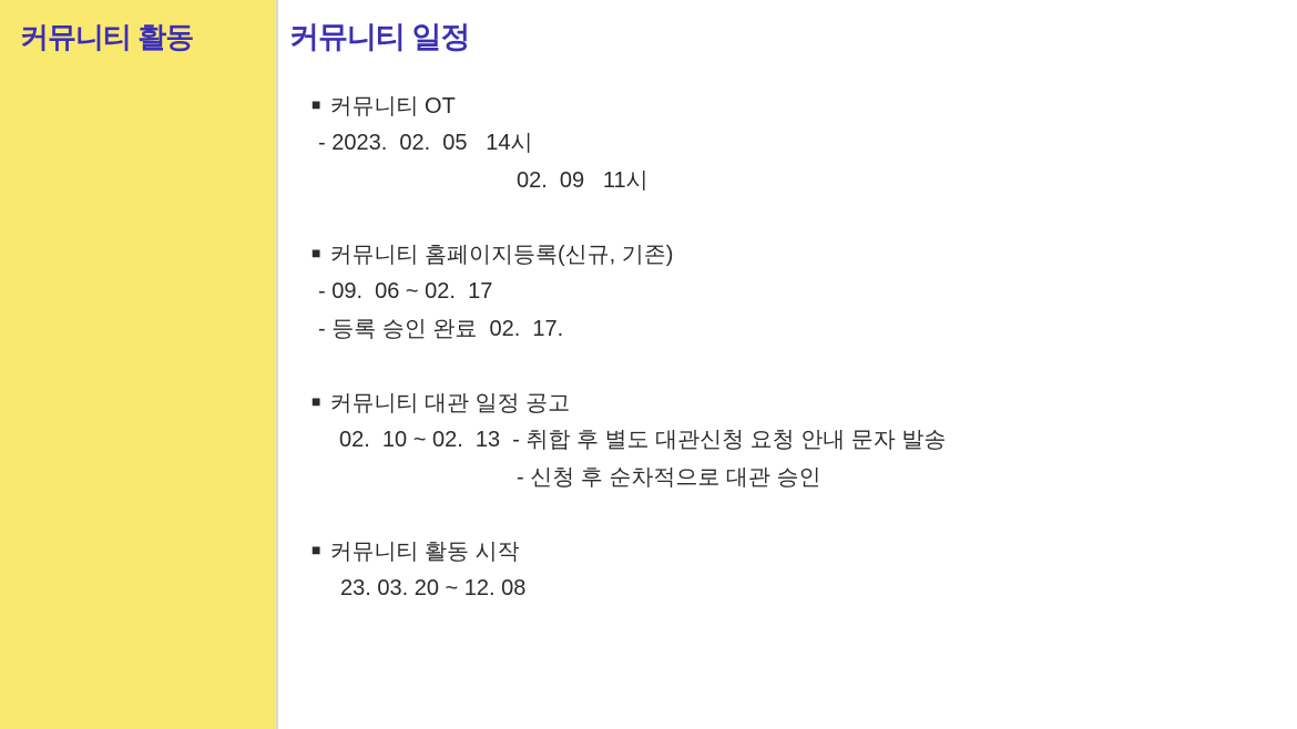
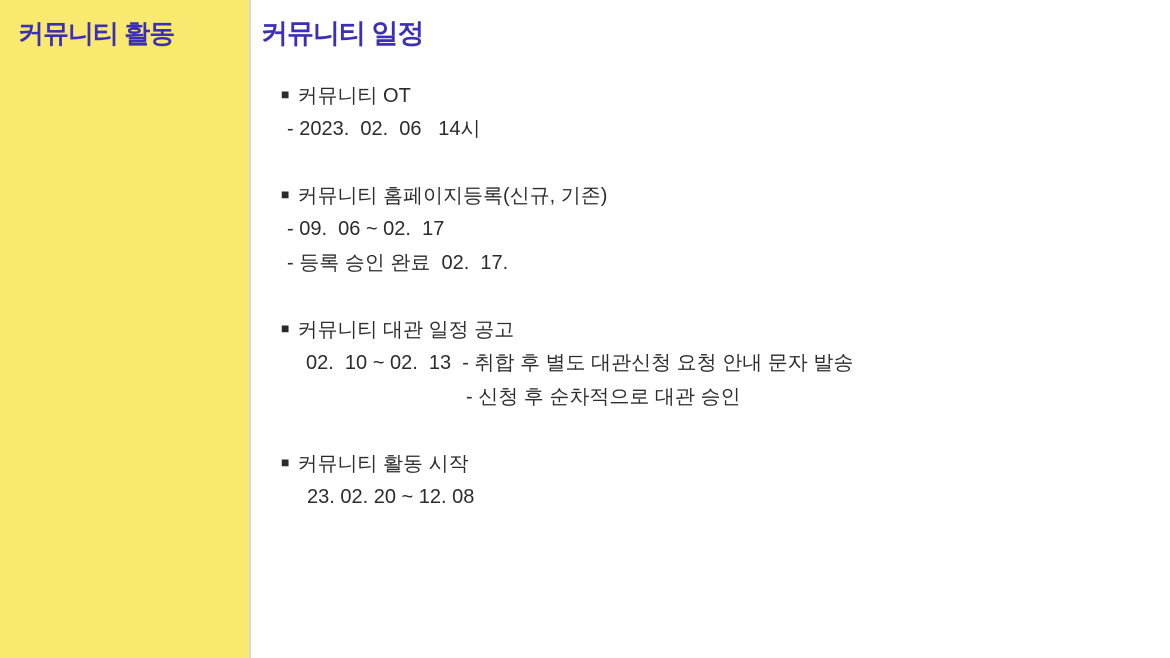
  커뮤니티 활동
  커뮤니티 일정
  ■ 커뮤니티 OT
- - 2023. 02. 05 14시
+ - 2023. 02. 06 14시
- 02. 09 11시
  ■ 커뮤니티 홈페이지등록(신규, 기존)
  - 09. 06 ~ 02. 17
  - 등록 승인 완료 02. 17.
  ■ 커뮤니티 대관 일정 공고
  02. 10 ~ 02. 13 - 취합 후 별도 대관신청 요청 안내 문자 발송
  - 신청 후 순차적으로 대관 승인
  ■ 커뮤니티 활동 시작
- 23. 03. 20 ~ 12. 08
+ 23. 02. 20 ~ 12. 08
